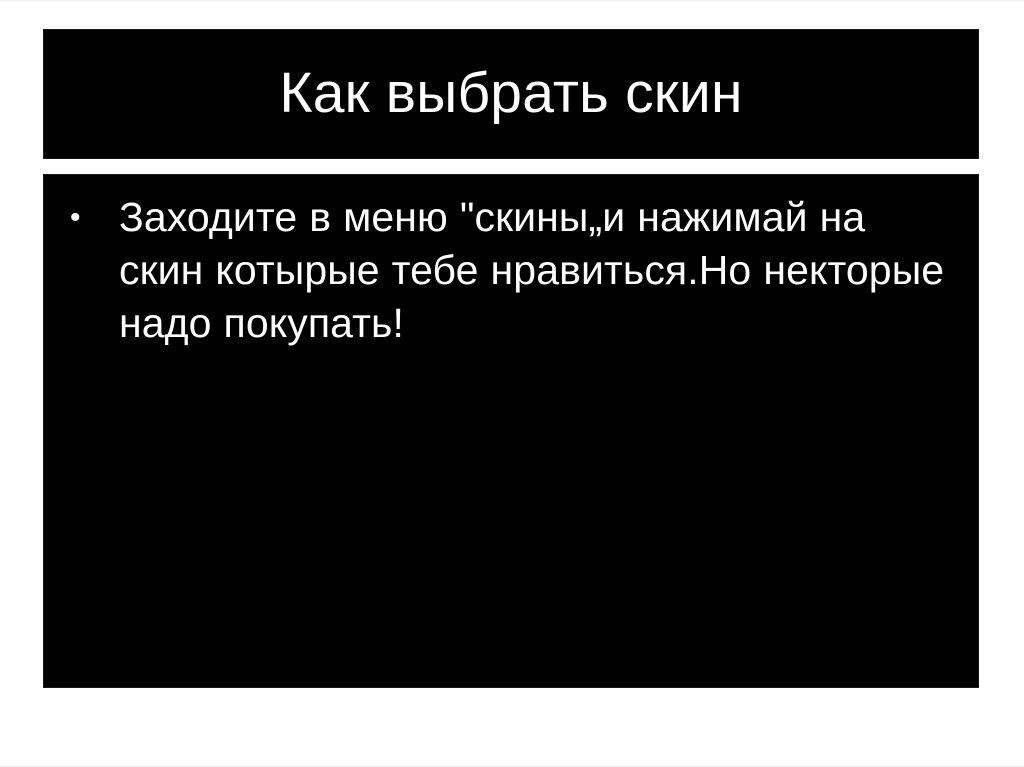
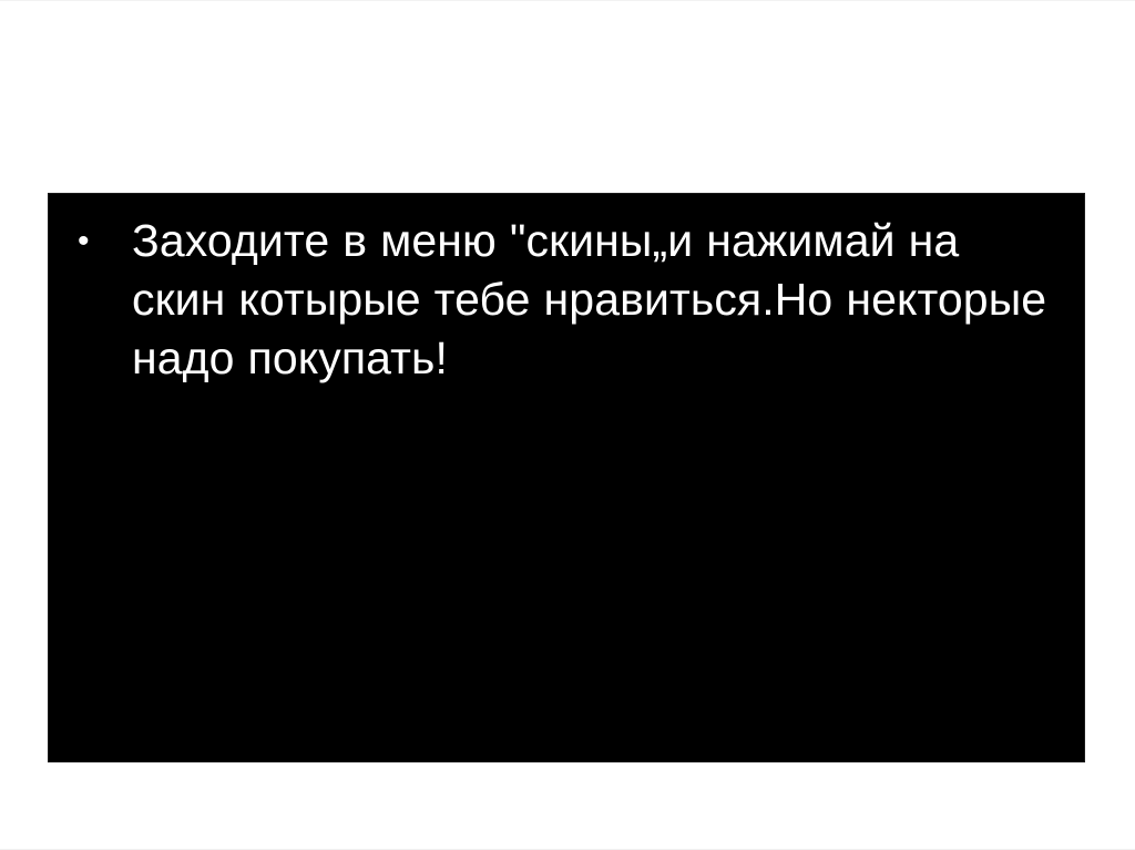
- Как выбрать скин
  •
  Заходите в меню "скины„и нажимай на скин котырые тебе нравиться.Но некторые надо покупать!
